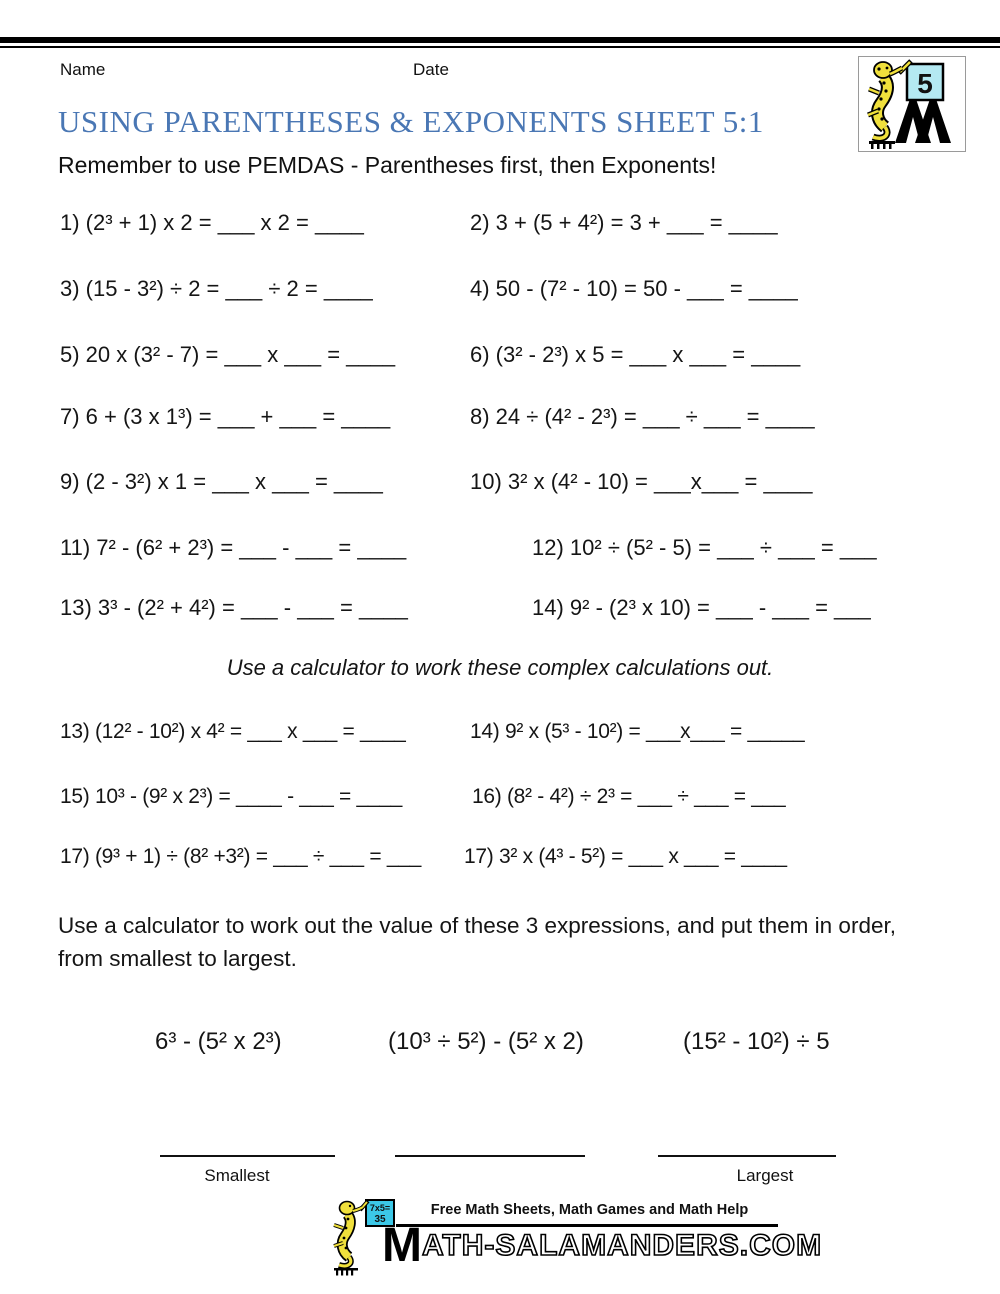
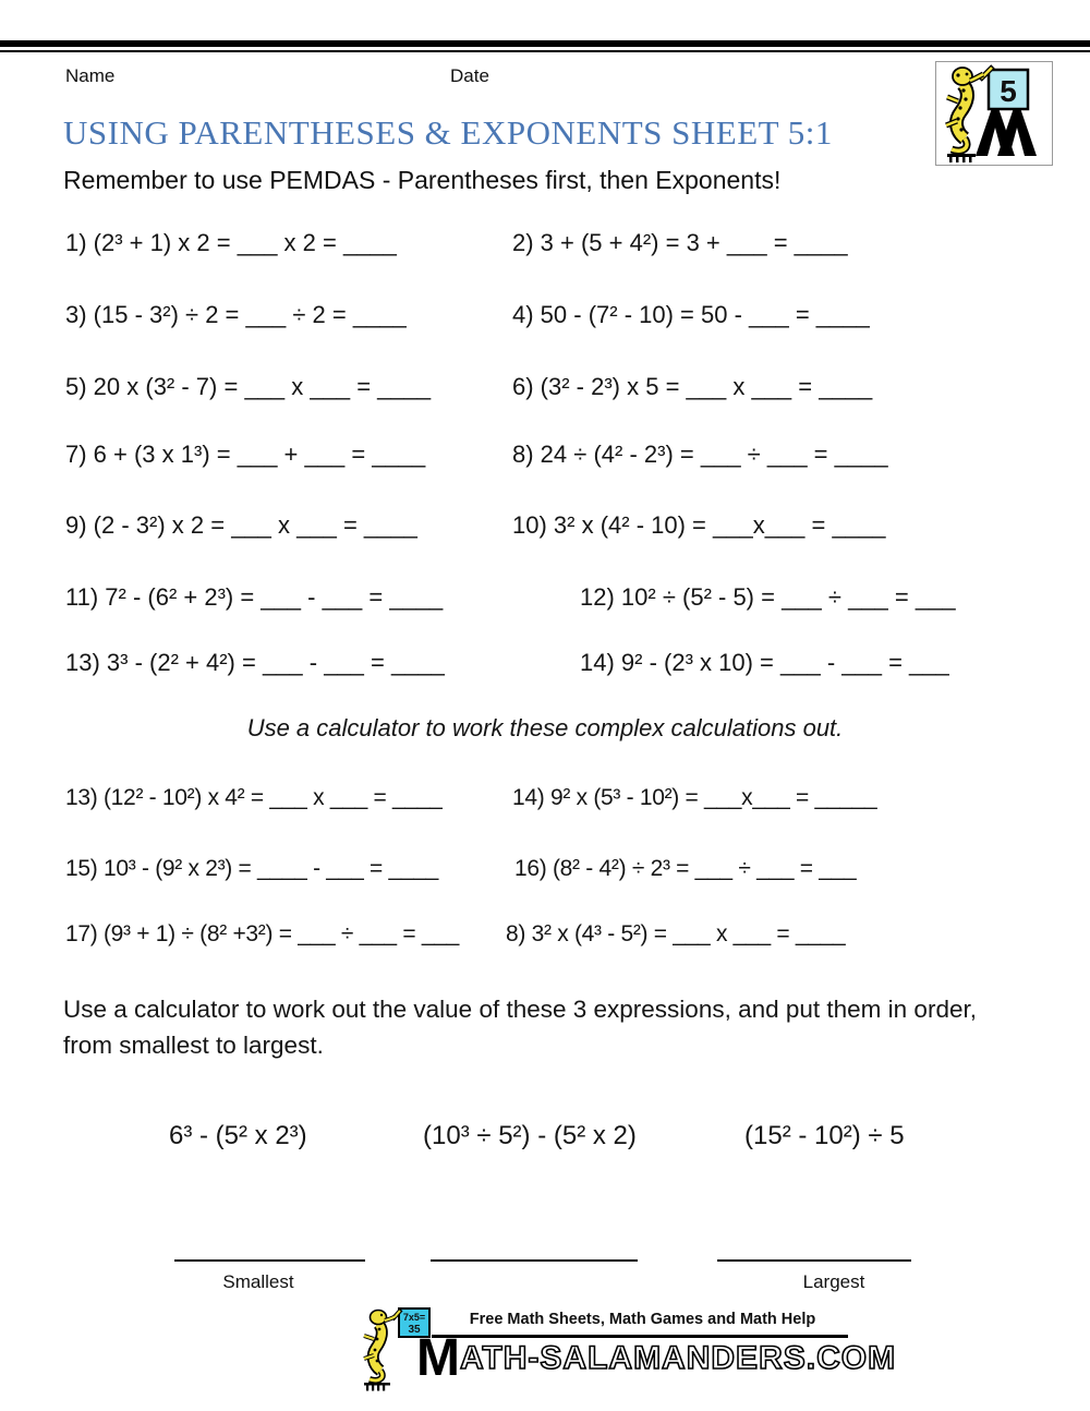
  Name
  Date
  5
  USING PARENTHESES & EXPONENTS SHEET 5:1
  Remember to use PEMDAS - Parentheses first, then Exponents!
  1) (2³ + 1) x 2 = ___ x 2 = ____
  2) 3 + (5 + 4²) = 3 + ___ = ____
  3) (15 - 3²) ÷ 2 = ___ ÷ 2 = ____
  4) 50 - (7² - 10) = 50 - ___ = ____
  5) 20 x (3² - 7) = ___ x ___ = ____
  6) (3² - 2³) x 5 = ___ x ___ = ____
  7) 6 + (3 x 1³) = ___ + ___ = ____
  8) 24 ÷ (4² - 2³) = ___ ÷ ___ = ____
- 9) (2 - 3²) x 1 = ___ x ___ = ____
+ 9) (2 - 3²) x 2 = ___ x ___ = ____
  10) 3² x (4² - 10) = ___x___ = ____
  11) 7² - (6² + 2³) = ___ - ___ = ____
  12) 10² ÷ (5² - 5) = ___ ÷ ___ = ___
  13) 3³ - (2² + 4²) = ___ - ___ = ____
  14) 9² - (2³ x 10) = ___ - ___ = ___
  Use a calculator to work these complex calculations out.
  13) (12² - 10²) x 4² = ___ x ___ = ____
  14) 9² x (5³ - 10²) = ___x___ = _____
  15) 10³ - (9² x 2³) = ____ - ___ = ____
  16) (8² - 4²) ÷ 2³ = ___ ÷ ___ = ___
  17) (9³ + 1) ÷ (8² +3²) = ___ ÷ ___ = ___
- 17) 3² x (4³ - 5²) = ___ x ___ = ____
+ 8) 3² x (4³ - 5²) = ___ x ___ = ____
  Use a calculator to work out the value of these 3 expressions, and put them in order, from smallest to largest.
  6³ - (5² x 2³)
  (10³ ÷ 5²) - (5² x 2)
  (15² - 10²) ÷ 5
  Smallest
  Largest
  7x5=
  35
  Free Math Sheets, Math Games and Math Help
  MATH-SALAMANDERS.COM
